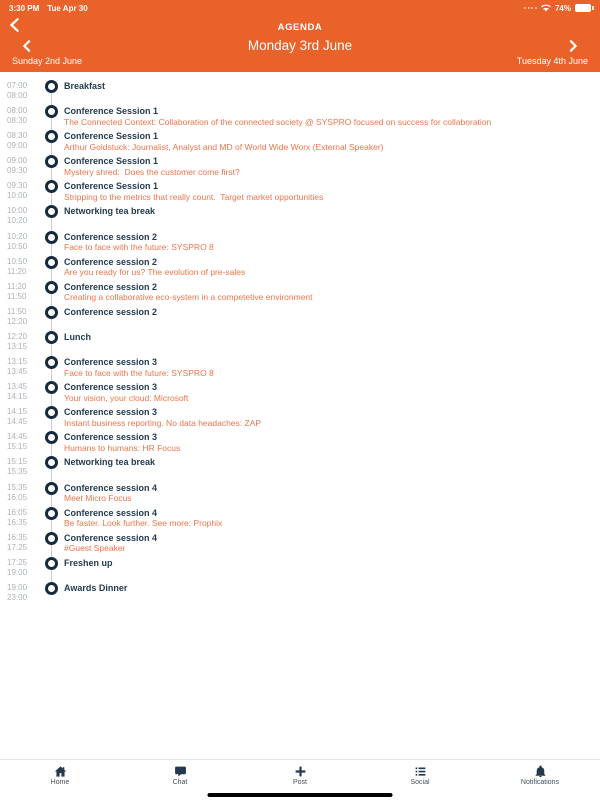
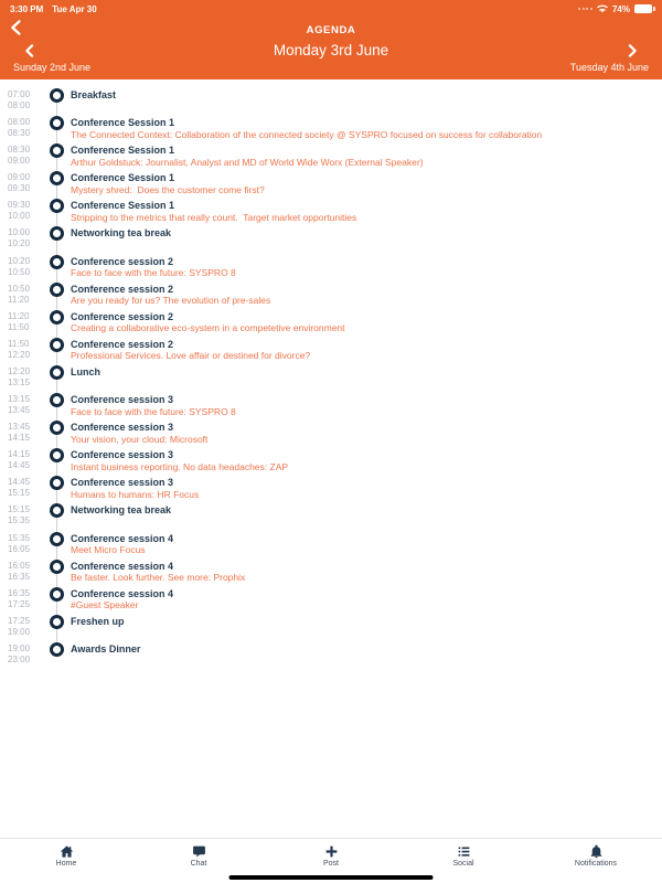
  3:30 PM
  Tue Apr 30
  74%
  AGENDA
  Monday 3rd June
  Sunday 2nd June
  Tuesday 4th June
  07:00
  08:00
  Breakfast
  08:00
  08:30
  Conference Session 1
  The Connected Context: Collaboration of the connected society @ SYSPRO focused on success for collaboration
  08:30
  09:00
  Conference Session 1
  Arthur Goldstuck: Journalist, Analyst and MD of World Wide Worx (External Speaker)
  09:00
  09:30
  Conference Session 1
  Mystery shred: Does the customer come first?
  09:30
  10:00
  Conference Session 1
  Stripping to the metrics that really count. Target market opportunities
  10:00
  10:20
  Networking tea break
  10:20
  10:50
  Conference session 2
  Face to face with the future: SYSPRO 8
  10:50
  11:20
  Conference session 2
  Are you ready for us? The evolution of pre-sales
  11:20
  11:50
  Conference session 2
  Creating a collaborative eco-system in a competetive environment
  11:50
  12:20
  Conference session 2
+ Professional Services. Love affair or destined for divorce?
  12:20
  13:15
  Lunch
  13:15
  13:45
  Conference session 3
  Face to face with the future: SYSPRO 8
  13:45
  14:15
  Conference session 3
  Your vision, your cloud: Microsoft
  14:15
  14:45
  Conference session 3
  Instant business reporting. No data headaches: ZAP
  14:45
  15:15
  Conference session 3
  Humans to humans: HR Focus
  15:15
  15:35
  Networking tea break
  15:35
  16:05
  Conference session 4
  Meet Micro Focus
  16:05
  16:35
  Conference session 4
  Be faster. Look further. See more: Prophix
  16:35
  17:25
  Conference session 4
  #Guest Speaker
  17:25
  19:00
  Freshen up
  19:00
  23:00
  Awards Dinner
